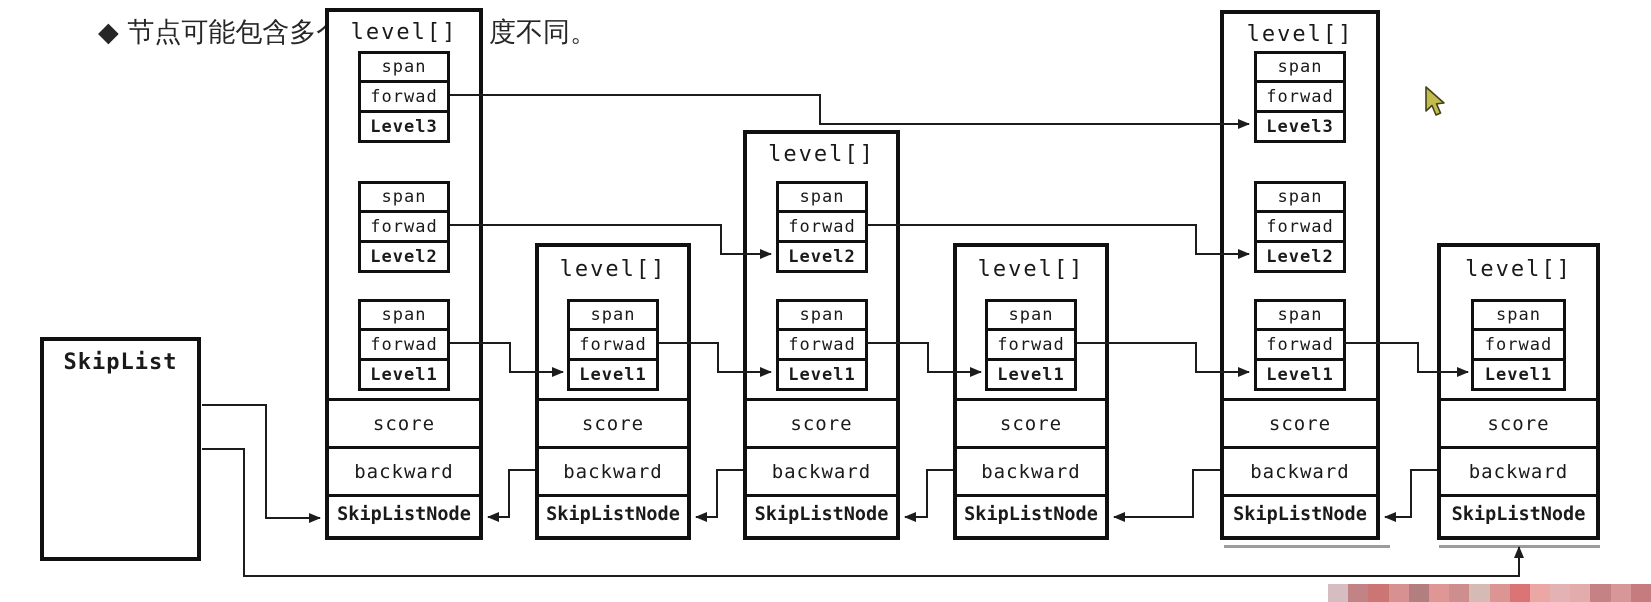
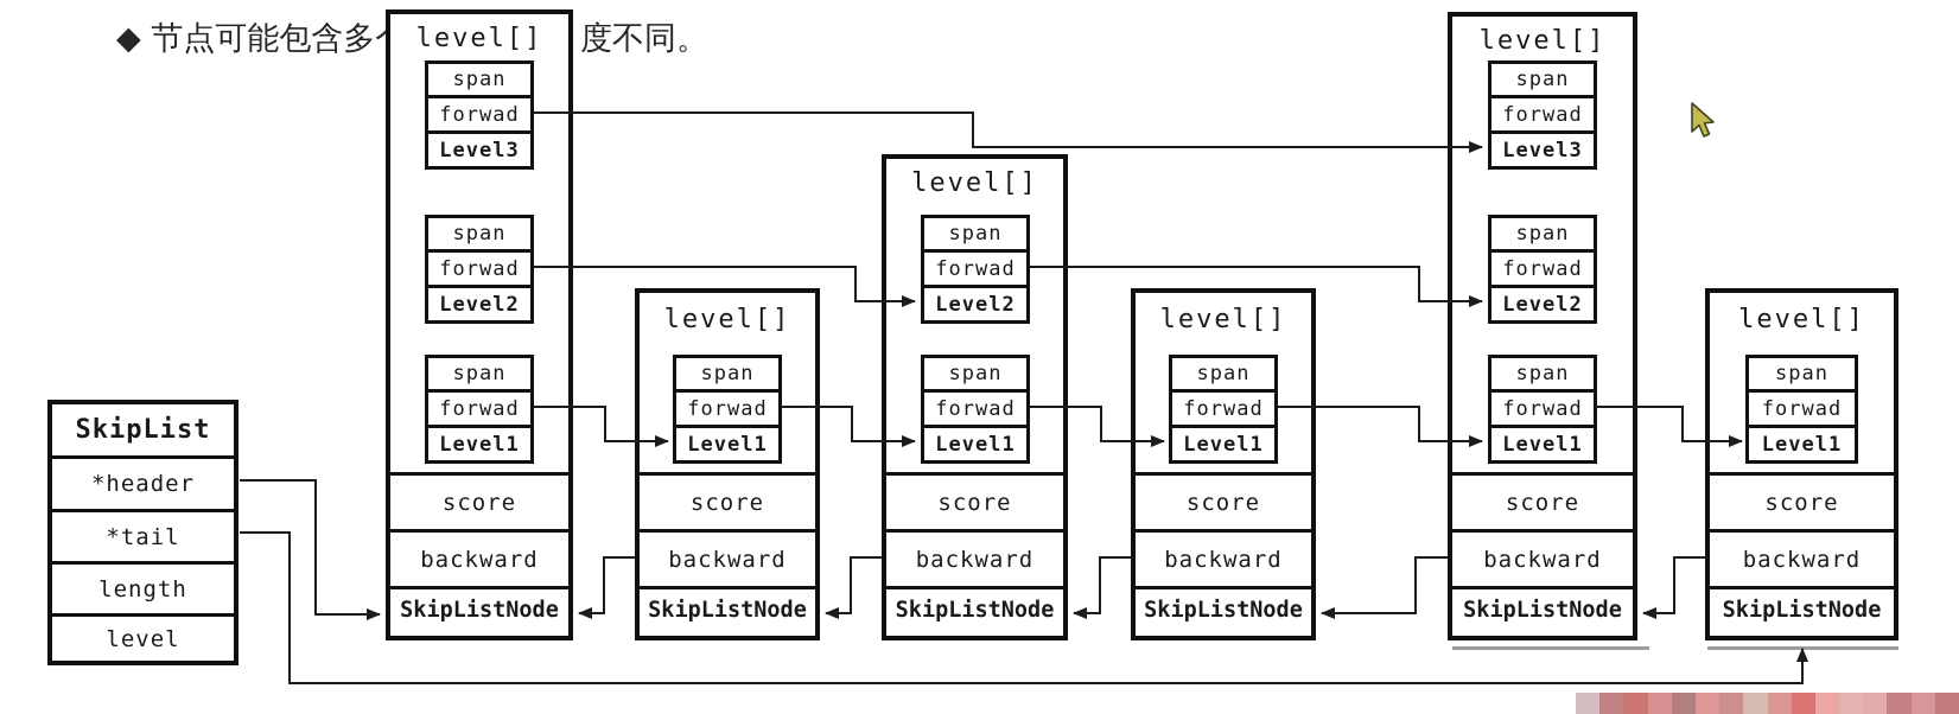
  ◆ 节点可能包含多
  度不同。
  SkipList
+ *header
+ *tail
+ length
+ level
  level[]
  span
  forwad
  Level3
  span
  forwad
  Level2
  span
  forwad
  Level1
  score
  backward
  SkipListNode
  level[]
  span
  forwad
  Level1
  score
  backward
  SkipListNode
  level[]
  span
  forwad
  Level2
  span
  forwad
  Level1
  score
  backward
  SkipListNode
  level[]
  span
  forwad
  Level1
  score
  backward
  SkipListNode
  level[]
  span
  forwad
  Level3
  span
  forwad
  Level2
  span
  forwad
  Level1
  score
  backward
  SkipListNode
  level[]
  span
  forwad
  Level1
  score
  backward
  SkipListNode
